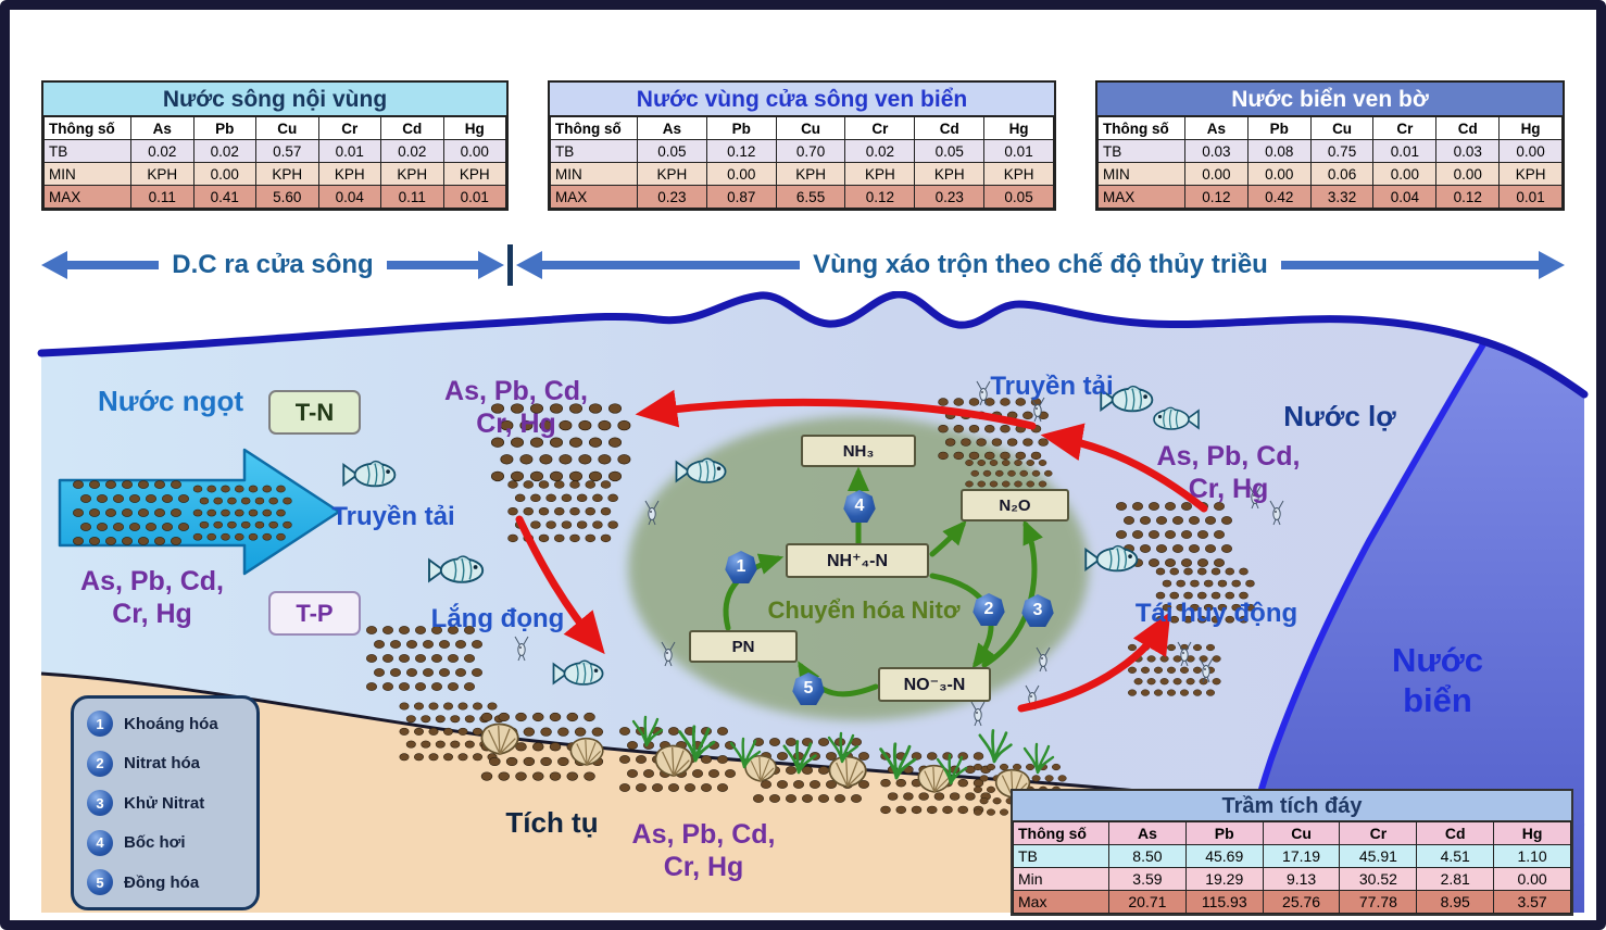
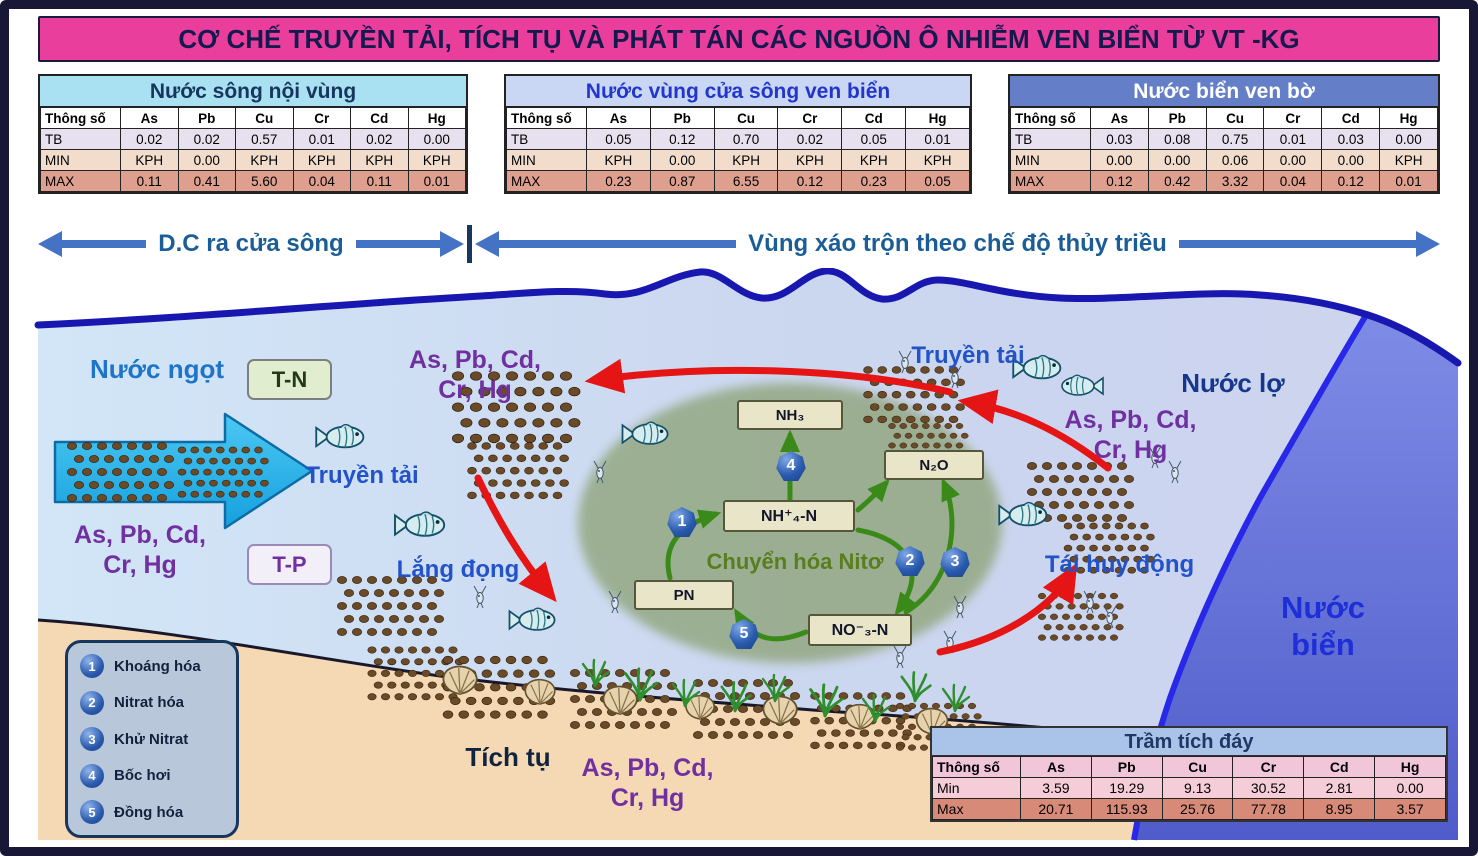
+ CƠ CHẾ TRUYỀN TẢI, TÍCH TỤ VÀ PHÁT TÁN CÁC NGUỒN Ô NHIỄM VEN BIỂN TỪ VT -KG
  Nước sông nội vùng
  Thông số	As	Pb	Cu	Cr	Cd	Hg
  TB	0.02	0.02	0.57	0.01	0.02	0.00
  MIN	KPH	0.00	KPH	KPH	KPH	KPH
  MAX	0.11	0.41	5.60	0.04	0.11	0.01
  Nước vùng cửa sông ven biển
  Thông số	As	Pb	Cu	Cr	Cd	Hg
  TB	0.05	0.12	0.70	0.02	0.05	0.01
  MIN	KPH	0.00	KPH	KPH	KPH	KPH
  MAX	0.23	0.87	6.55	0.12	0.23	0.05
  Nước biển ven bờ
  Thông số	As	Pb	Cu	Cr	Cd	Hg
  TB	0.03	0.08	0.75	0.01	0.03	0.00
  MIN	0.00	0.00	0.06	0.00	0.00	KPH
  MAX	0.12	0.42	3.32	0.04	0.12	0.01
  D.C ra cửa sông
  Vùng xáo trộn theo chế độ thủy triều
  Nước ngọt
  Nước lợ
  Nước
  biển
  Truyền tải
  Truyền tải
  Lắng đọng
  Tái huy động
  Tích tụ
  Chuyển hóa Nitơ
  As, Pb, Cd,
  Cr, Hg
  As, Pb, Cd,
  Cr, Hg
  As, Pb, Cd,
  Cr, Hg
  As, Pb, Cd,
  Cr, Hg
  T-N
  T-P
  NH₃
  N₂O
  NH⁺₄-N
  PN
  NO⁻₃-N
  1
  2
  3
  4
  5
  1
  Khoáng hóa
  2
  Nitrat hóa
  3
  Khử Nitrat
  4
  Bốc hơi
  5
  Đồng hóa
  Trầm tích đáy
  Thông số	As	Pb	Cu	Cr	Cd	Hg
- TB	8.50	45.69	17.19	45.91	4.51	1.10
  Min	3.59	19.29	9.13	30.52	2.81	0.00
  Max	20.71	115.93	25.76	77.78	8.95	3.57
